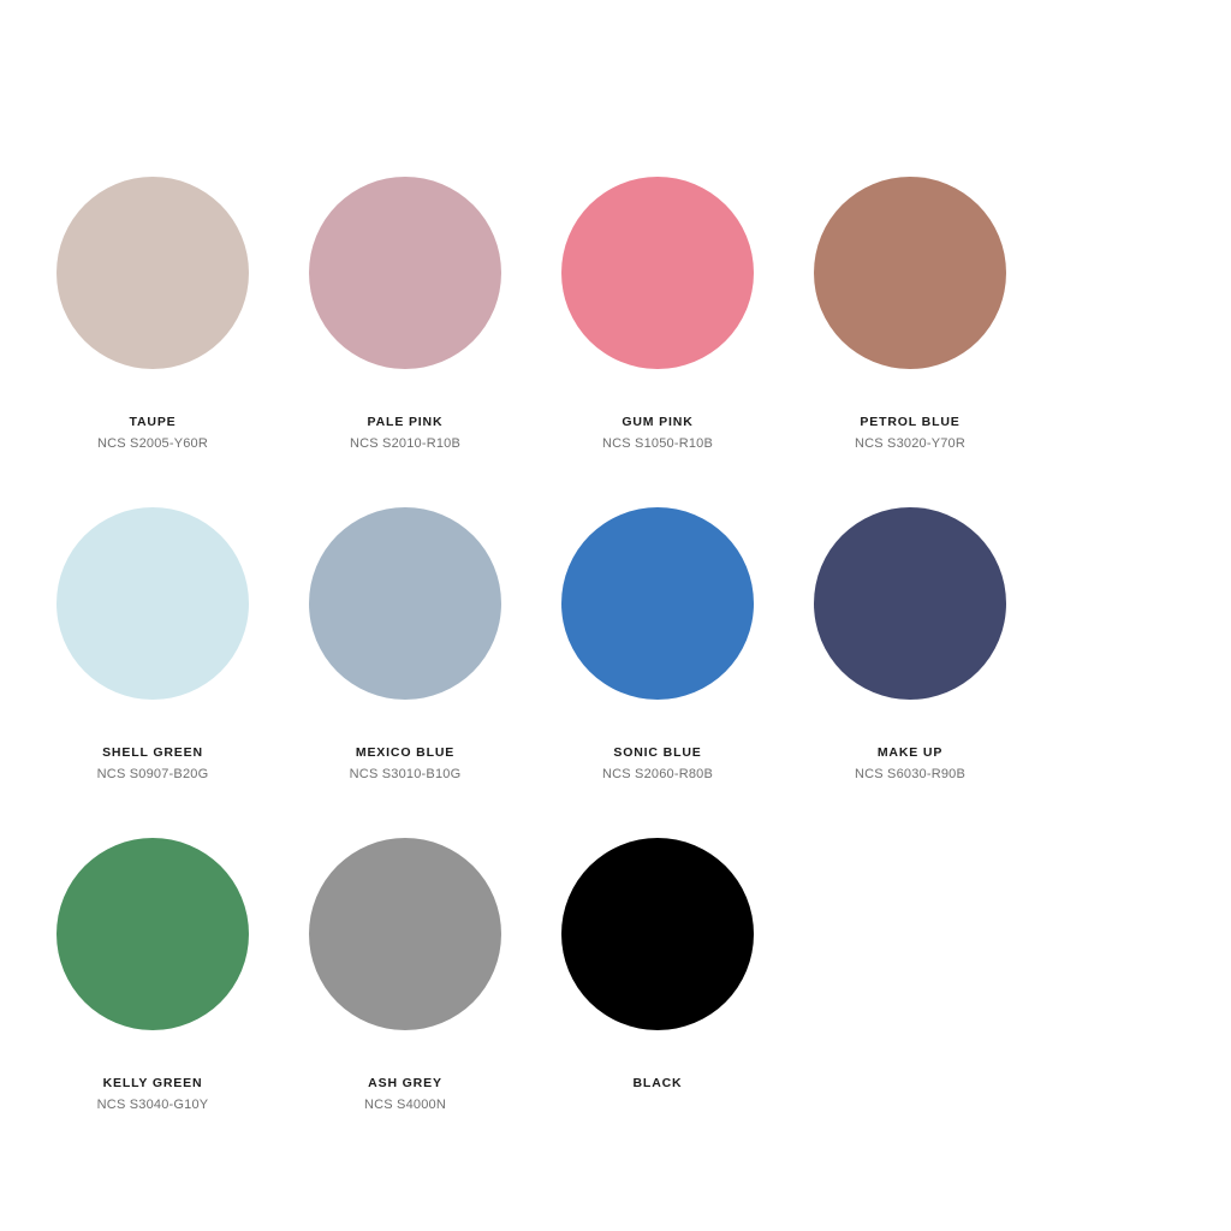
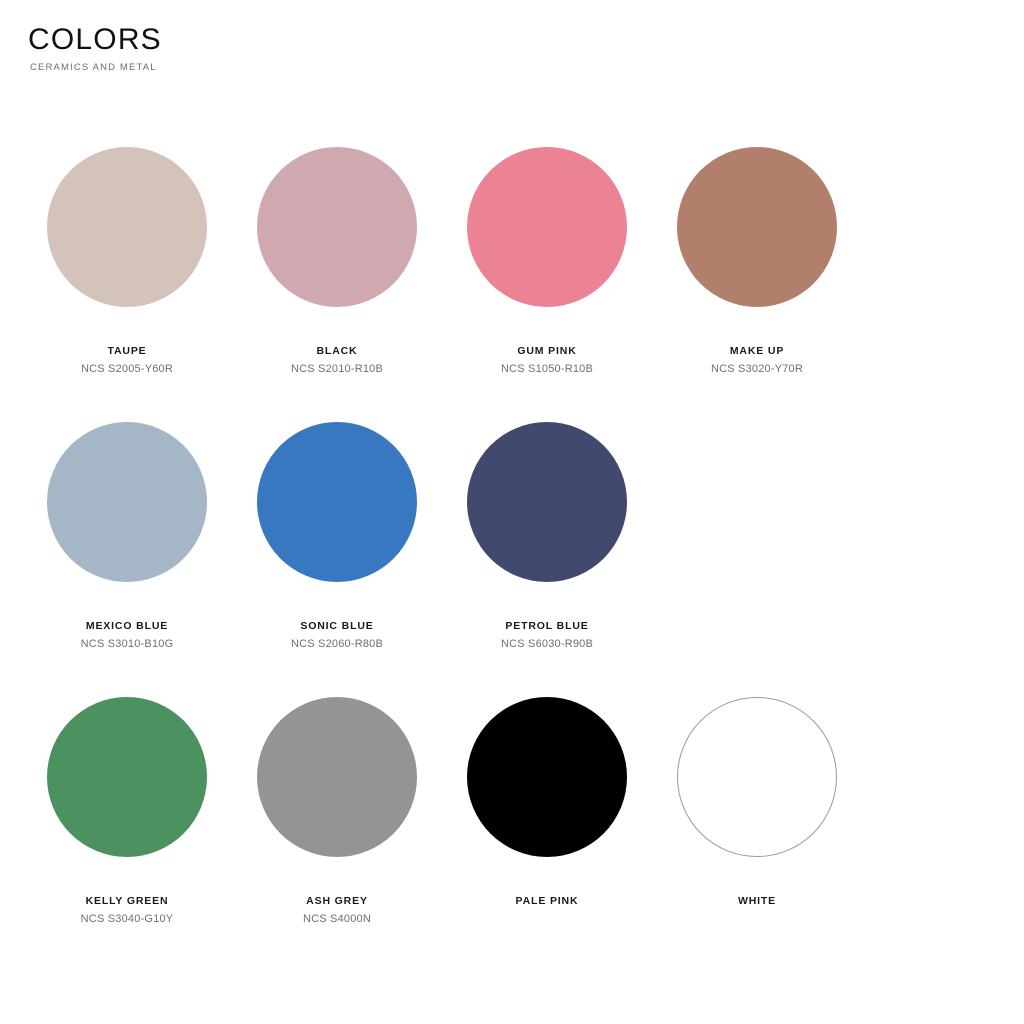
+ COLORS
+ CERAMICS AND METAL
  TAUPE
  NCS S2005-Y60R
- PALE PINK
+ BLACK
  NCS S2010-R10B
  GUM PINK
  NCS S1050-R10B
- PETROL BLUE
+ MAKE UP
  NCS S3020-Y70R
- SHELL GREEN
- NCS S0907-B20G
  MEXICO BLUE
  NCS S3010-B10G
  SONIC BLUE
  NCS S2060-R80B
- MAKE UP
+ PETROL BLUE
  NCS S6030-R90B
  KELLY GREEN
  NCS S3040-G10Y
  ASH GREY
  NCS S4000N
- BLACK
+ PALE PINK
+ WHITE
